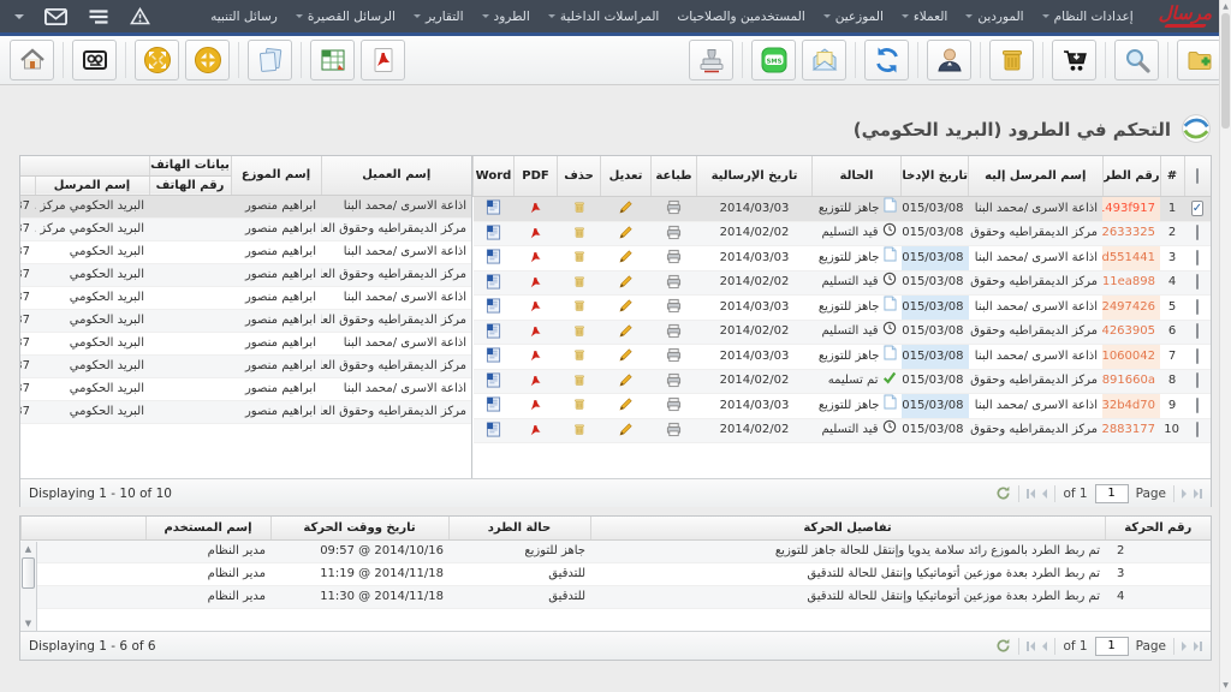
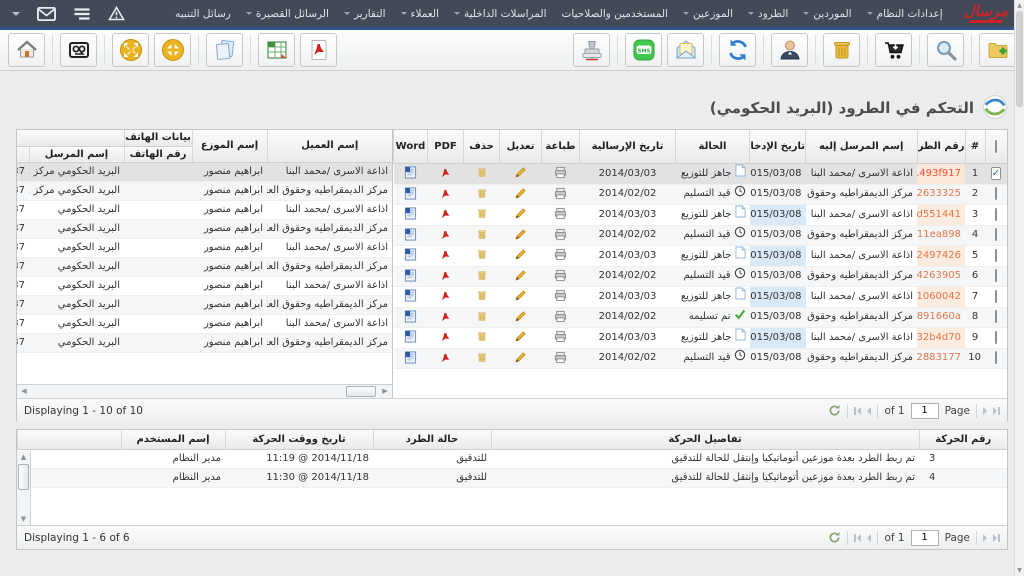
  مرسال
  إعدادات النظام
  الموردين
- العملاء
+ الطرود
  الموزعين
  المستخدمين والصلاحيات
  المراسلات الداخلية
- الطرود
+ العملاء
  التقارير
  الرسائل القصيرة
  رسائل التنبيه
  التحكم في الطرود (البريد الحكومي)
  إسم العميل	إسم الموزع	بيانات الهاتف
  رقم الهاتف	إسم المرسل
  اذاعة الاسرى /محمد البنا	ابراهيم منصور		البريد الحكومي مركز .	7
  مركز الديمقراطيه وحقوق العا	ابراهيم منصور		البريد الحكومي مركز .	7
  اذاعة الاسرى /محمد البنا	ابراهيم منصور		البريد الحكومي	7
  مركز الديمقراطيه وحقوق العا	ابراهيم منصور		البريد الحكومي	7
  اذاعة الاسرى /محمد البنا	ابراهيم منصور		البريد الحكومي	7
  مركز الديمقراطيه وحقوق العا	ابراهيم منصور		البريد الحكومي	7
  اذاعة الاسرى /محمد البنا	ابراهيم منصور		البريد الحكومي	7
  مركز الديمقراطيه وحقوق العا	ابراهيم منصور		البريد الحكومي	7
  اذاعة الاسرى /محمد البنا	ابراهيم منصور		البريد الحكومي	7
  مركز الديمقراطيه وحقوق العا	ابراهيم منصور		البريد الحكومي	7
+ ◀
+ ▶
  	#	رقم الطر	إسم المرسل إليه	تاريخ الإدخا	الحالة	تاريخ الإرسالية	طباعة	تعديل	حذف	PDF	Word
  ✓	1	1493f917	اذاعة الاسرى /محمد البنا	015/03/08	جاهز للتوزيع	2014/03/03
  	2	2633325	مركز الديمقراطيه وحقوق	015/03/08	قيد التسليم	2014/02/02
  	3	d551441	اذاعة الاسرى /محمد البنا	015/03/08	جاهز للتوزيع	2014/03/03
  	4	11ea898	مركز الديمقراطيه وحقوق	015/03/08	قيد التسليم	2014/02/02
  	5	2497426	اذاعة الاسرى /محمد البنا	015/03/08	جاهز للتوزيع	2014/03/03
  	6	4263905	مركز الديمقراطيه وحقوق	015/03/08	قيد التسليم	2014/02/02
  	7	1060042	اذاعة الاسرى /محمد البنا	015/03/08	جاهز للتوزيع	2014/03/03
  	8	891660a	مركز الديمقراطيه وحقوق	015/03/08	تم تسليمه	2014/02/02
  	9	32b4d70	اذاعة الاسرى /محمد البنا	015/03/08	جاهز للتوزيع	2014/03/03
  	10	2883177	مركز الديمقراطيه وحقوق	015/03/08	قيد التسليم	2014/02/02
  Displaying 1 - 10 of 10
  of 1
  1
  Page
  رقم الحركة	تفاصيل الحركة	حالة الطرد	تاريخ ووقت الحركة	إسم المستخدم
- 2	تم ربط الطرد بالموزع رائد سلامة يدويا وإنتقل للحالة جاهز للتوزيع	جاهز للتوزيع	09:57 @ 2014/10/16	مدير النظام
  3	تم ربط الطرد بعدة موزعين أتوماتيكيا وإنتقل للحالة للتدقيق	للتدقيق	11:19 @ 2014/11/18	مدير النظام
  4	تم ربط الطرد بعدة موزعين أتوماتيكيا وإنتقل للحالة للتدقيق	للتدقيق	11:30 @ 2014/11/18	مدير النظام
  ▲
  ▼
  Displaying 1 - 6 of 6
  of 1
  1
  Page
